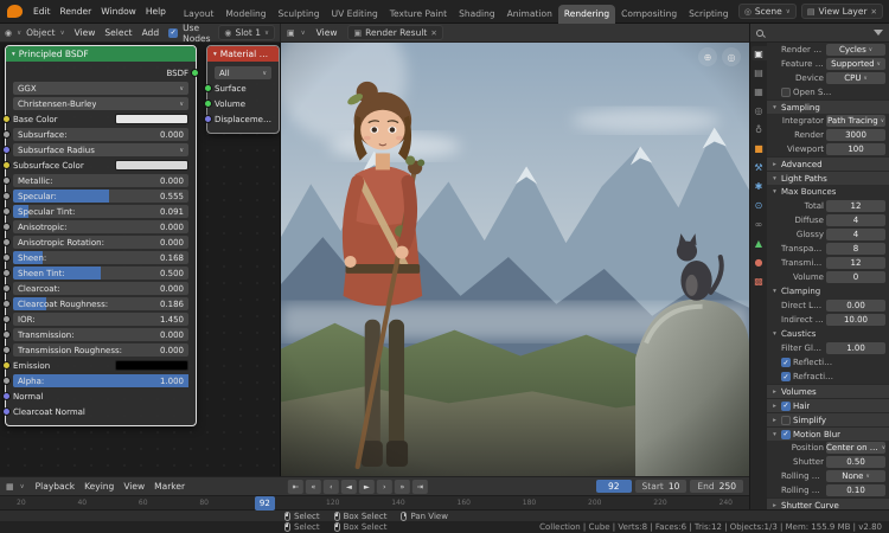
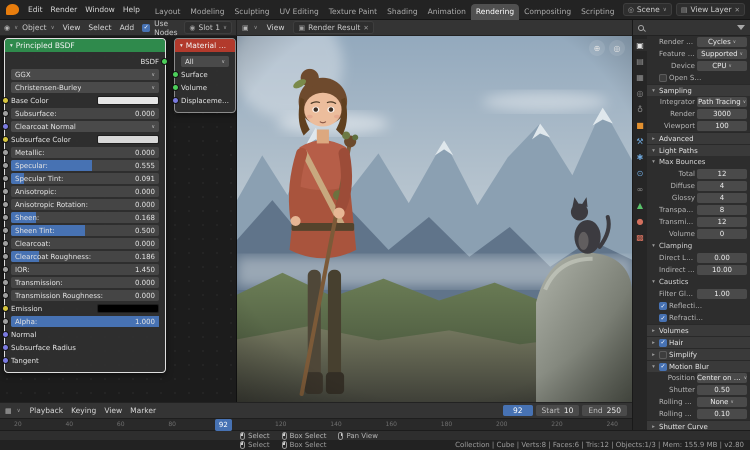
  Edit
  Render
  Window
  Help
  Layout
  Modeling
  Sculpting
  UV Editing
  Texture Paint
  Shading
  Animation
  Rendering
  Compositing
  Scripting
  ◎
  Scene
  ▤
  View Layer
  ✕
  ◉
  Object
  View
  Select
  Add
  Use Nodes
  ◉
  Slot 1
  ▣
  View
  ▣
  Render Result
  ✕
  Principled BSDF
  BSDF
  GGX
  Christensen-Burley
  Base Color
  Subsurface:
  0.000
- Subsurface Radius
+ Clearcoat Normal
  Subsurface Color
  Metallic:
  0.000
  Specular:
  0.555
  Specular Tint:
  0.091
  Anisotropic:
  0.000
  Anisotropic Rotation:
  0.000
  Sheen:
  0.168
  Sheen Tint:
  0.500
  Clearcoat:
  0.000
  Clearcoat Roughness:
  0.186
  IOR:
  1.450
  Transmission:
  0.000
  Transmission Roughness:
  0.000
  Emission
  Alpha:
  1.000
  Normal
- Clearcoat Normal
+ Subsurface Radius
+ Tangent
  Material Ou
  All
  Surface
  Volume
  Displacement
  ⊕
  ◎
  ▦
  Playback
  Keying
  View
  Marker
- ⇤
- «
- ‹
- ◄
- ►
- ›
- »
- ⇥
  92
  Start
  10
  End
  250
  92
  ▣
  ▤
  ▦
  ◎
  ♁
  ■
  ⚒
  ✱
  ⊙
  ∞
  ▲
  ●
  ▩
  Cycles
  Feature Se
  Supported
  Device
  CPU
  Sampling
  Integrator
  Path Tracing
  Render
  3000
  Viewport
  100
  Advanced
  Light Paths
  Max Bounces
  Total
  12
  Diffuse
  4
  Glossy
  4
  Transpare
  8
  Transmissi
  12
  Volume
  0
  Clamping
  Direct Ligh
  0.00
  Indirect Li
  10.00
  Caustics
  Filter Glos
  1.00
  Volumes
  Hair
  Simplify
  Motion Blur
  Position
  Center on Fr
  Shutter
  0.50
  None
  0.10
  Shutter Curve
  Select
  Box Select
  Pan View
  Select
  Box Select
  Collection | Cube | Verts:8 | Faces:6 | Tris:12 | Objects:1/3 | Mem: 155.9 MB | v2.80
